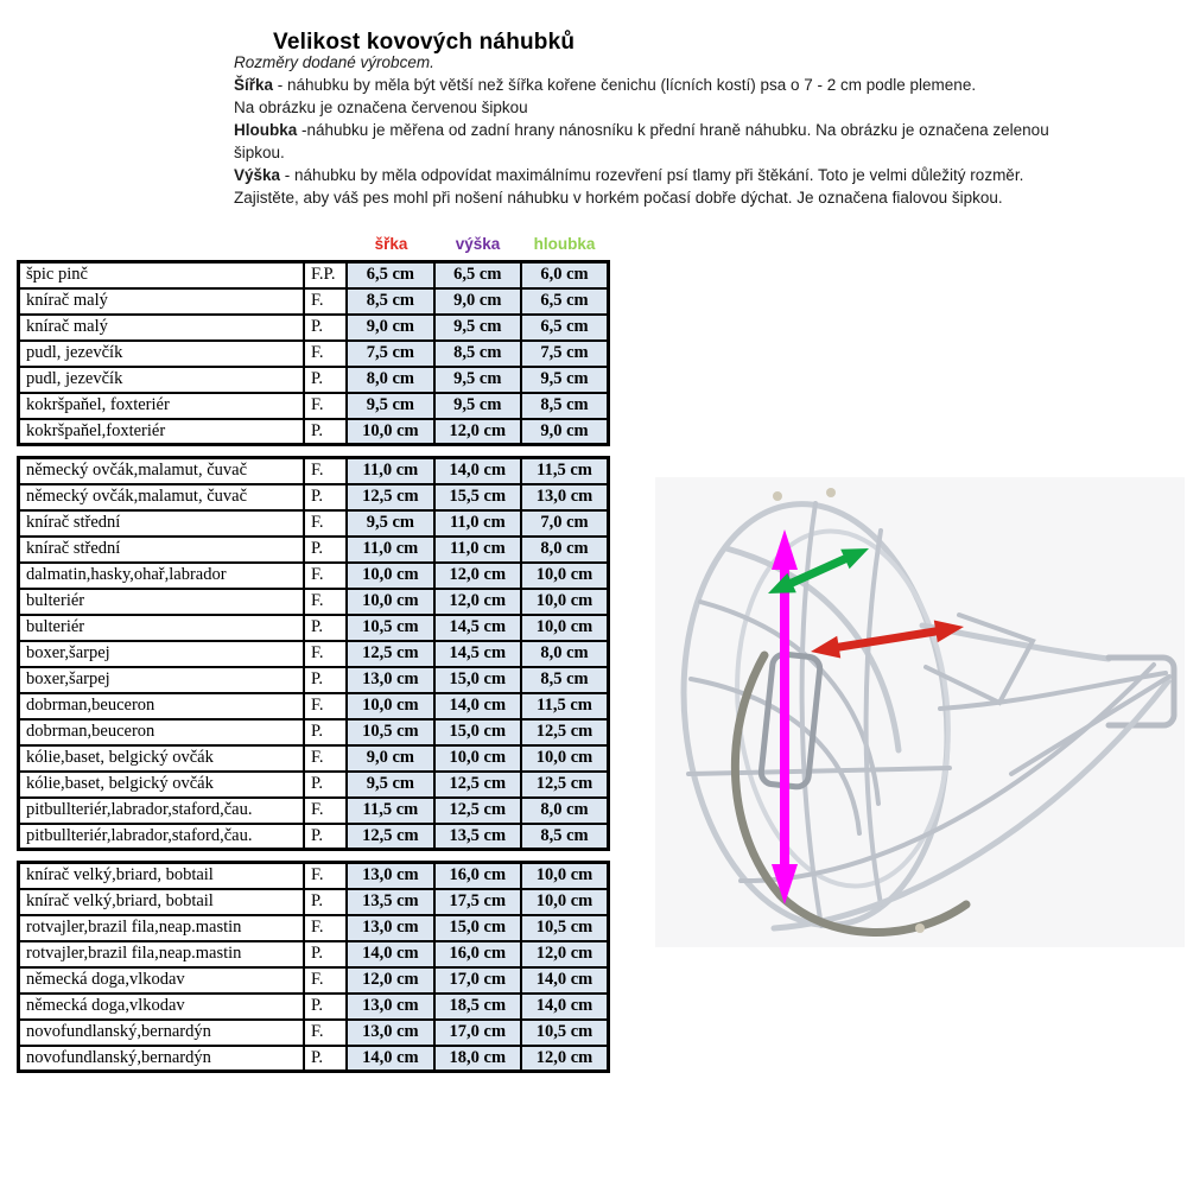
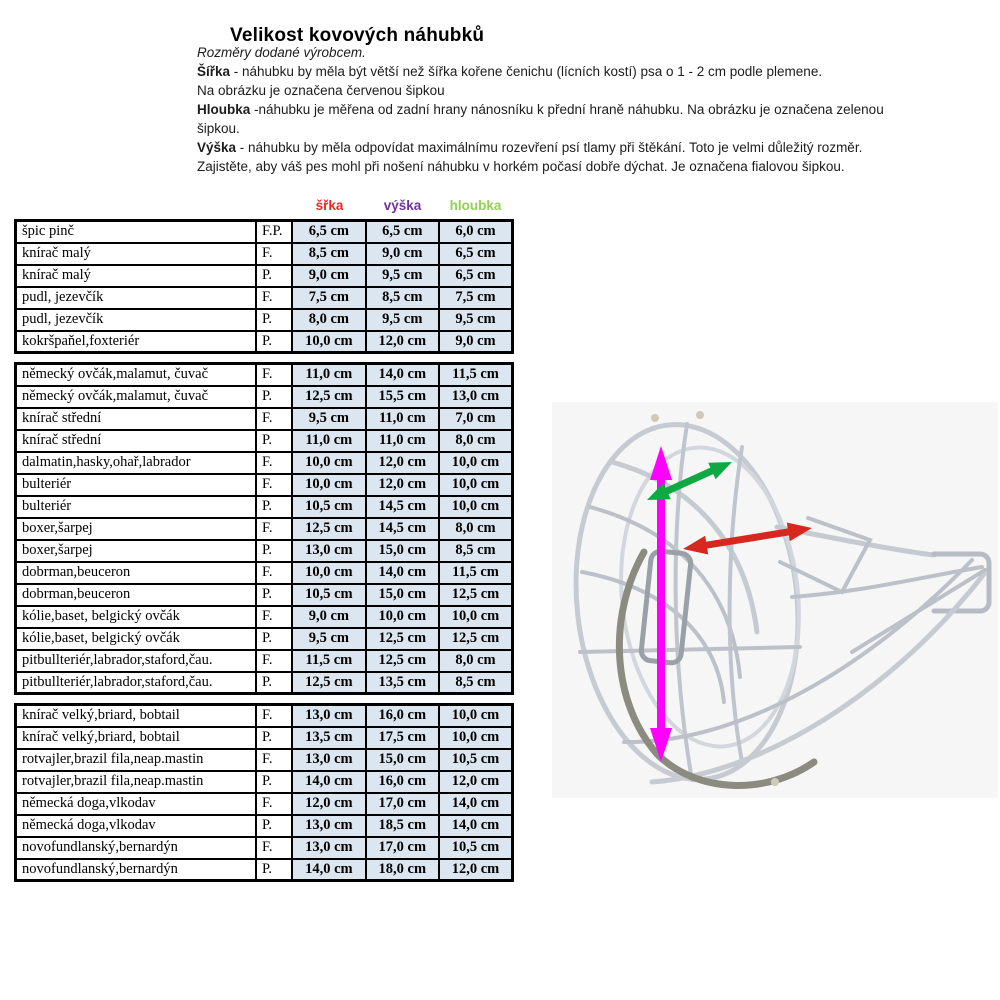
  Velikost kovových náhubků
  Rozměry dodané výrobcem.
- Šířka - náhubku by měla být větší než šířka kořene čenichu (lícních kostí) psa o 7 - 2 cm podle plemene.
+ Šířka - náhubku by měla být větší než šířka kořene čenichu (lícních kostí) psa o 1 - 2 cm podle plemene.
  Na obrázku je označena červenou šipkou
  Hloubka -náhubku je měřena od zadní hrany nánosníku k přední hraně náhubku. Na obrázku je označena zelenou šipkou.
  Výška - náhubku by měla odpovídat maximálnímu rozevření psí tlamy při štěkání. Toto je velmi důležitý rozměr. Zajistěte, aby váš pes mohl při nošení náhubku v horkém počasí dobře dýchat. Je označena fialovou šipkou.
  šřka
  výška
  hloubka
  špic pinč	F.P.	6,5 cm	6,5 cm	6,0 cm
  knírač malý	F.	8,5 cm	9,0 cm	6,5 cm
  knírač malý	P.	9,0 cm	9,5 cm	6,5 cm
  pudl, jezevčík	F.	7,5 cm	8,5 cm	7,5 cm
  pudl, jezevčík	P.	8,0 cm	9,5 cm	9,5 cm
- kokršpaňel, foxteriér	F.	9,5 cm	9,5 cm	8,5 cm
  kokršpaňel,foxteriér	P.	10,0 cm	12,0 cm	9,0 cm
  německý ovčák,malamut, čuvač	F.	11,0 cm	14,0 cm	11,5 cm
  německý ovčák,malamut, čuvač	P.	12,5 cm	15,5 cm	13,0 cm
  knírač střední	F.	9,5 cm	11,0 cm	7,0 cm
  knírač střední	P.	11,0 cm	11,0 cm	8,0 cm
  dalmatin,hasky,ohař,labrador	F.	10,0 cm	12,0 cm	10,0 cm
  bulteriér	F.	10,0 cm	12,0 cm	10,0 cm
  bulteriér	P.	10,5 cm	14,5 cm	10,0 cm
  boxer,šarpej	F.	12,5 cm	14,5 cm	8,0 cm
  boxer,šarpej	P.	13,0 cm	15,0 cm	8,5 cm
  dobrman,beuceron	F.	10,0 cm	14,0 cm	11,5 cm
  dobrman,beuceron	P.	10,5 cm	15,0 cm	12,5 cm
  kólie,baset, belgický ovčák	F.	9,0 cm	10,0 cm	10,0 cm
  kólie,baset, belgický ovčák	P.	9,5 cm	12,5 cm	12,5 cm
  pitbullteriér,labrador,staford,čau.	F.	11,5 cm	12,5 cm	8,0 cm
  pitbullteriér,labrador,staford,čau.	P.	12,5 cm	13,5 cm	8,5 cm
  knírač velký,briard, bobtail	F.	13,0 cm	16,0 cm	10,0 cm
  knírač velký,briard, bobtail	P.	13,5 cm	17,5 cm	10,0 cm
  rotvajler,brazil fila,neap.mastin	F.	13,0 cm	15,0 cm	10,5 cm
  rotvajler,brazil fila,neap.mastin	P.	14,0 cm	16,0 cm	12,0 cm
  německá doga,vlkodav	F.	12,0 cm	17,0 cm	14,0 cm
  německá doga,vlkodav	P.	13,0 cm	18,5 cm	14,0 cm
  novofundlanský,bernardýn	F.	13,0 cm	17,0 cm	10,5 cm
  novofundlanský,bernardýn	P.	14,0 cm	18,0 cm	12,0 cm
